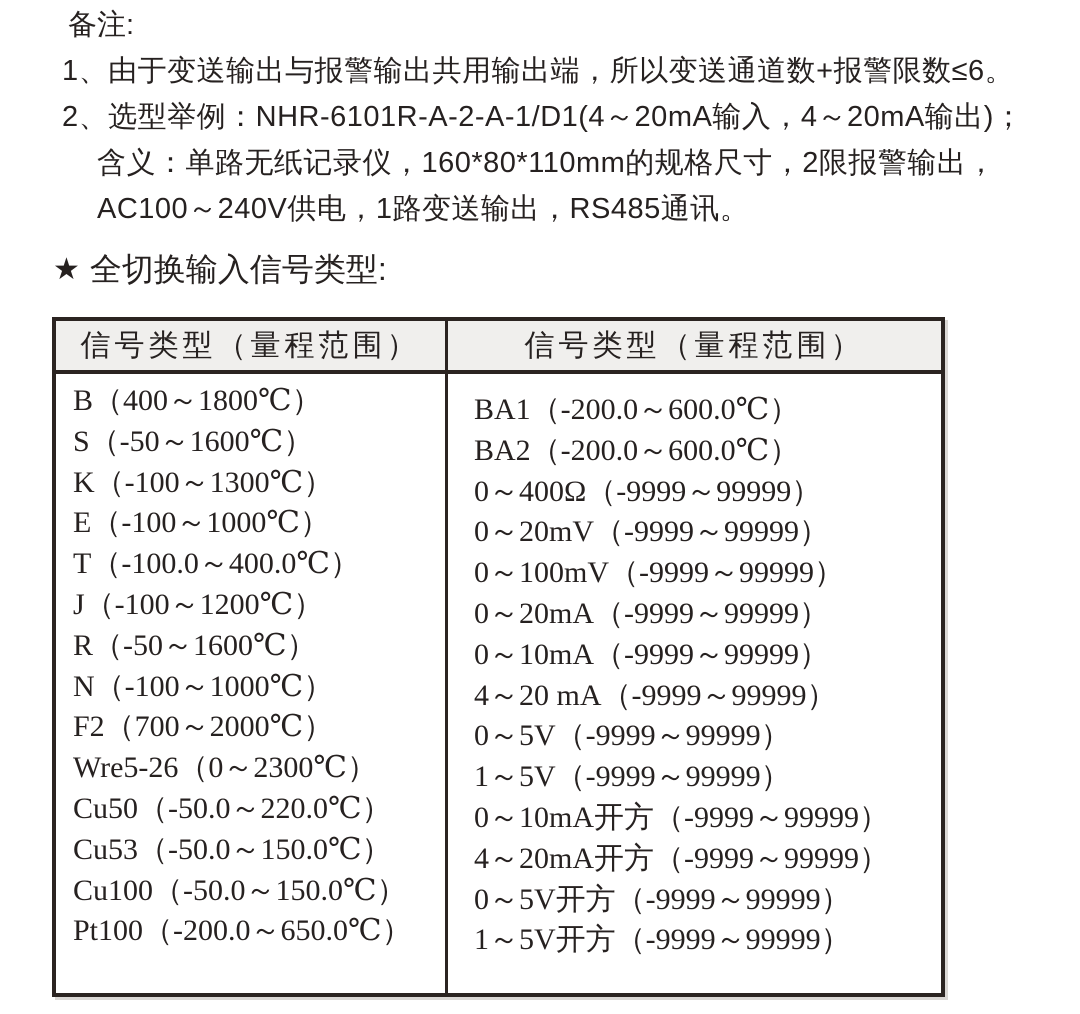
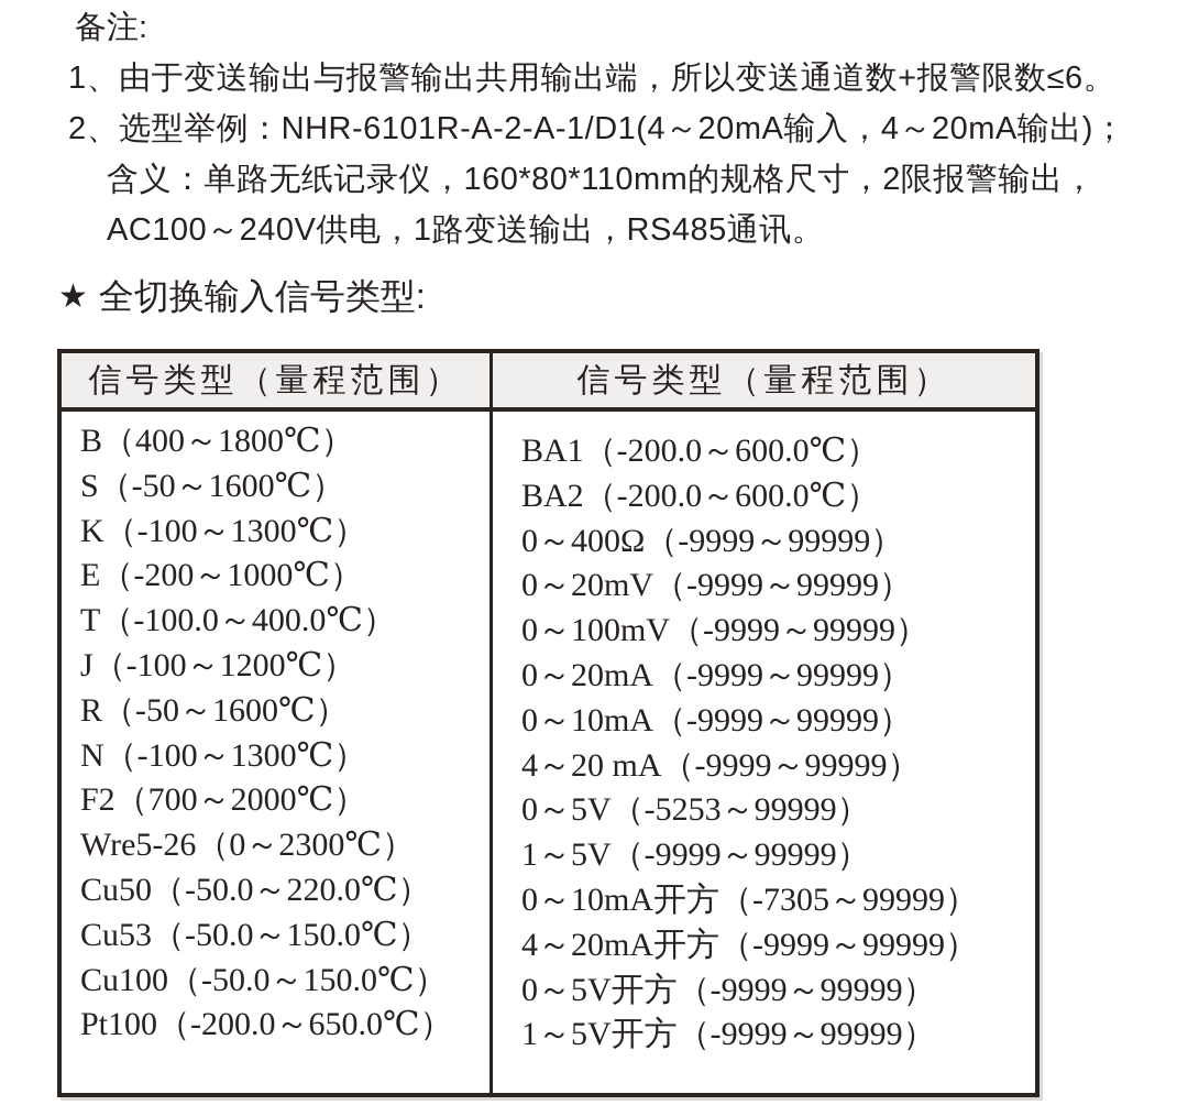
  备注:
  1、由于变送输出与报警输出共用输出端，所以变送通道数+报警限数≤6。
  2、选型举例：NHR-6101R-A-2-A-1/D1(4～20mA输入，4～20mA输出)；
  含义：单路无纸记录仪，160*80*110mm的规格尺寸，2限报警输出，
  AC100～240V供电，1路变送输出，RS485通讯。
  ★ 全切换输入信号类型:
  信号类型（量程范围）
  信号类型（量程范围）
  B（400～1800℃）
  S（-50～1600℃）
  K（-100～1300℃）
- E（-100～1000℃）
+ E（-200～1000℃）
  T（-100.0～400.0℃）
  J（-100～1200℃）
  R（-50～1600℃）
- N（-100～1000℃）
+ N（-100～1300℃）
  F2（700～2000℃）
  Wre5-26（0～2300℃）
  Cu50（-50.0～220.0℃）
  Cu53（-50.0～150.0℃）
  Cu100（-50.0～150.0℃）
  Pt100（-200.0～650.0℃）
  BA1（-200.0～600.0℃）
  BA2（-200.0～600.0℃）
  0～400Ω（-9999～99999）
  0～20mV（-9999～99999）
  0～100mV（-9999～99999）
  0～20mA（-9999～99999）
  0～10mA（-9999～99999）
  4～20 mA（-9999～99999）
- 0～5V（-9999～99999）
+ 0～5V（-5253～99999）
  1～5V（-9999～99999）
- 0～10mA开方（-9999～99999）
+ 0～10mA开方（-7305～99999）
  4～20mA开方（-9999～99999）
  0～5V开方（-9999～99999）
  1～5V开方（-9999～99999）
